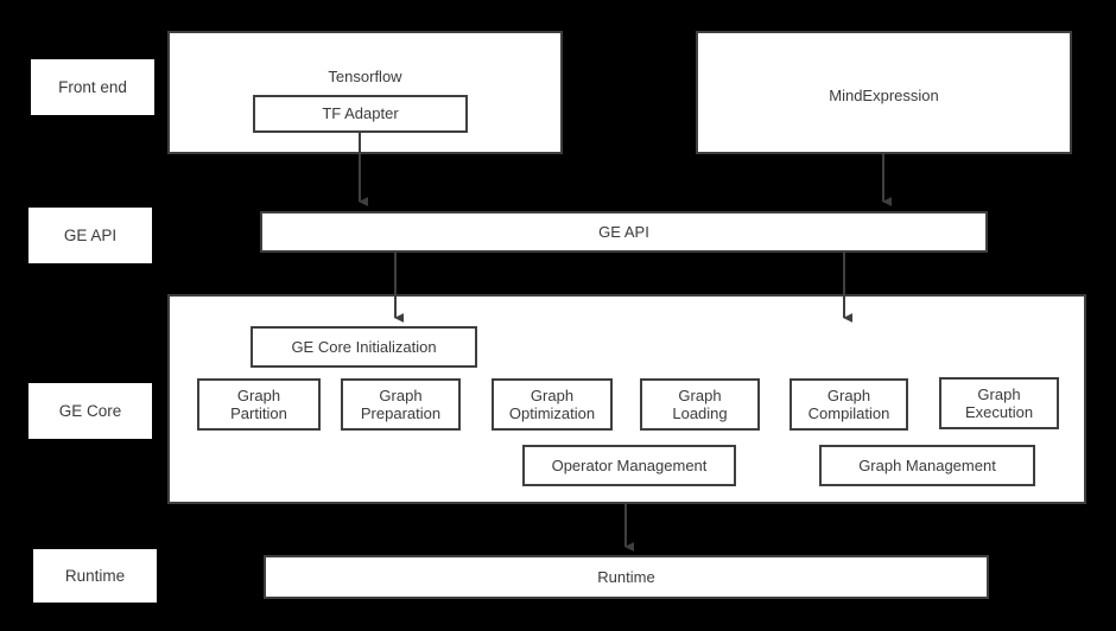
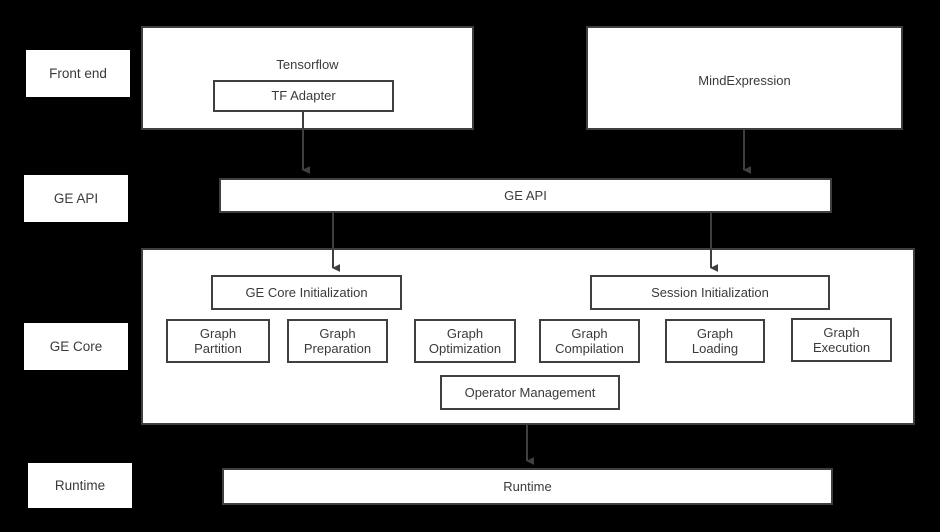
  Front end
  GE API
  GE Core
  Runtime
  Tensorflow
  TF Adapter
  MindExpression
  GE API
  GE Core Initialization
+ Session Initialization
  Graph
  Partition
  Graph
  Preparation
  Graph
  Optimization
  Graph
- Loading
+ Compilation
  Graph
- Compilation
+ Loading
  Graph
  Execution
  Operator Management
- Graph Management
  Runtime
